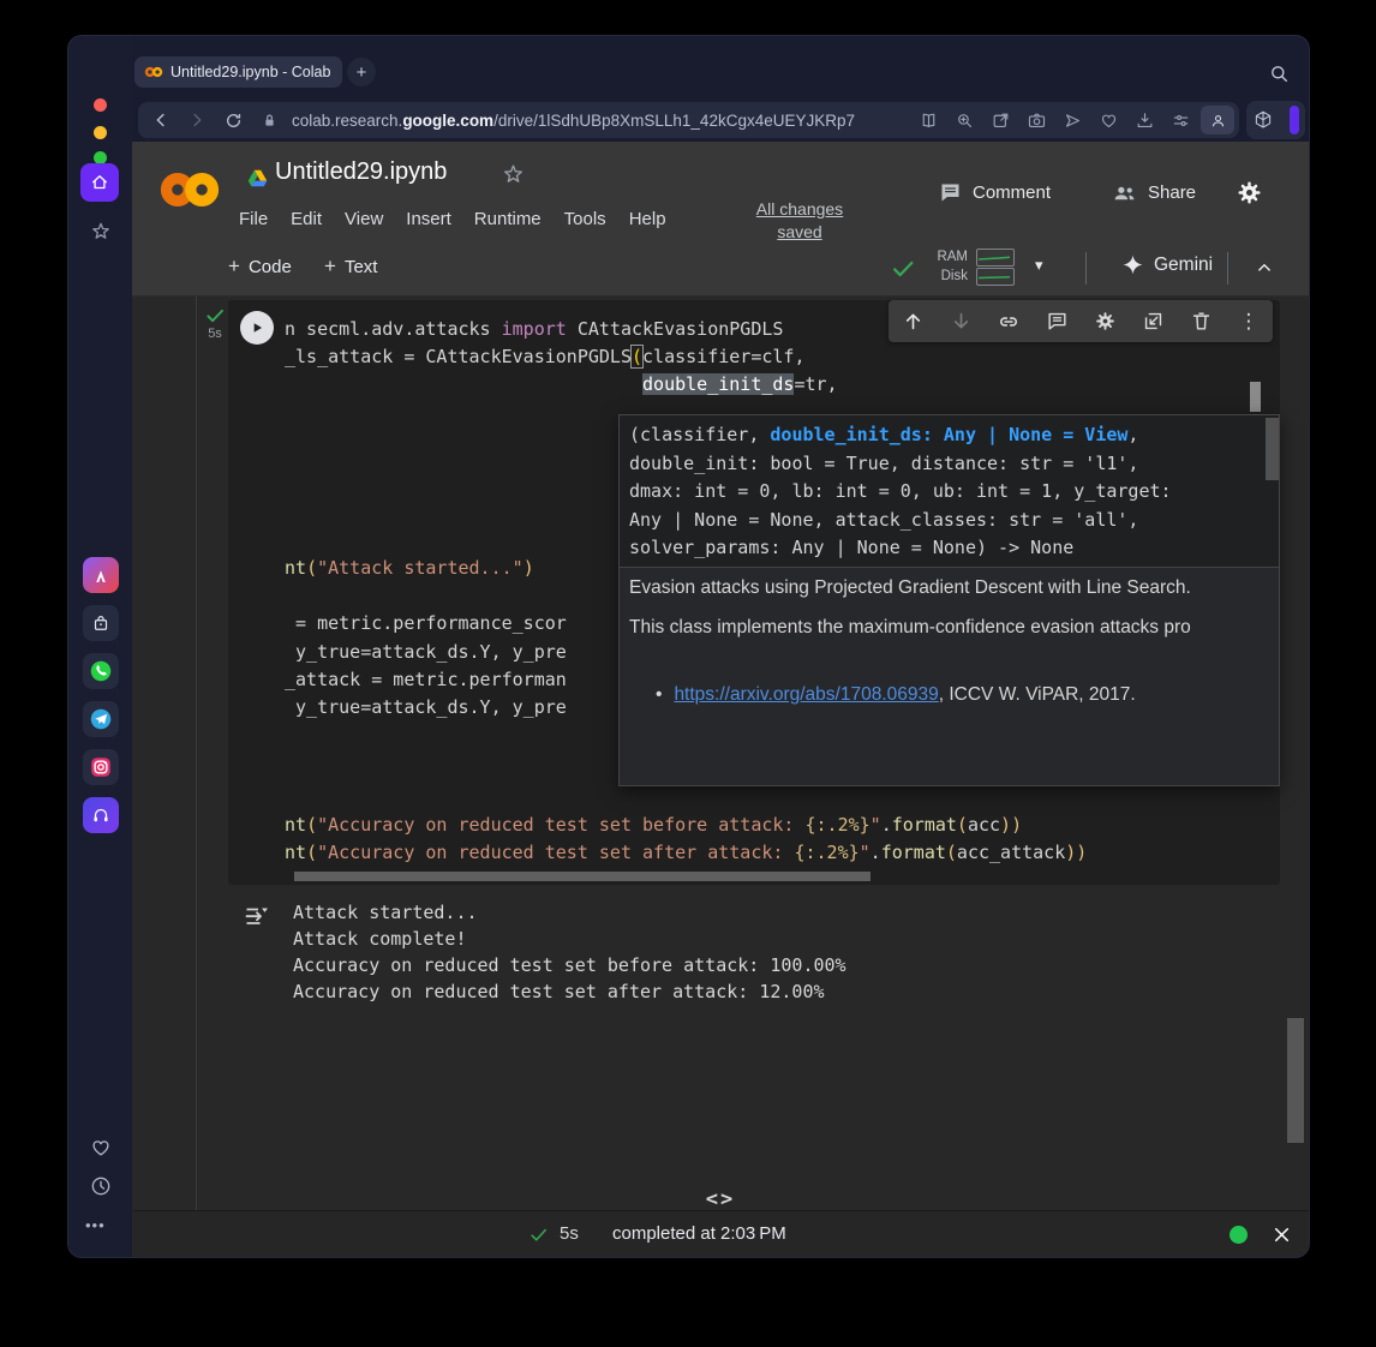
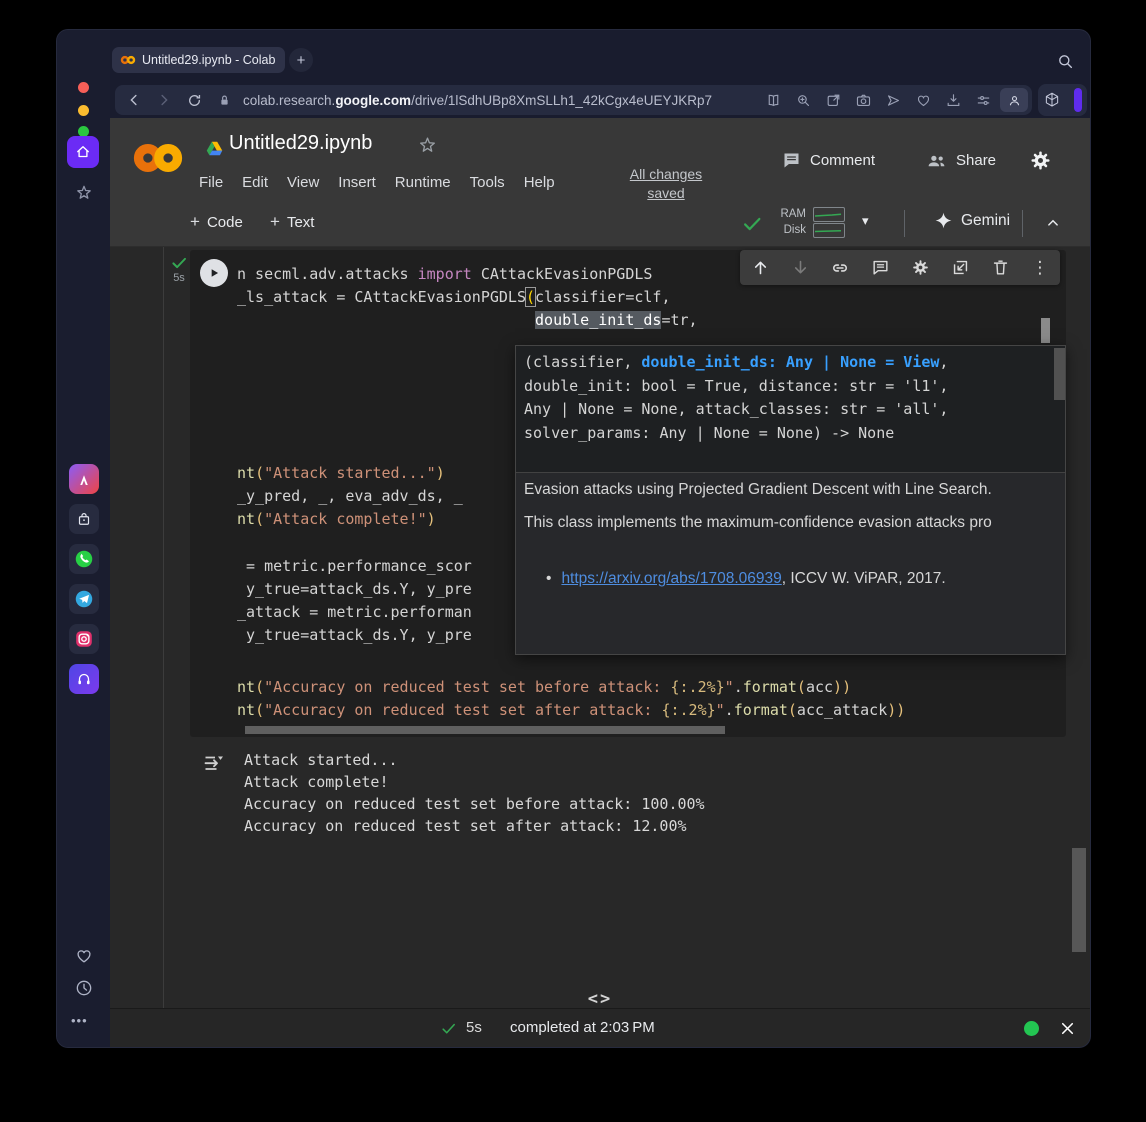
  •••
  Untitled29.ipynb - Colab
  +
  colab.research.google.com/drive/1lSdhUBp8XmSLLh1_42kCgx4eUEYJKRp7
  Untitled29.ipynb
  File
  Edit
  View
  Insert
  Runtime
  Tools
  Help
  All changes
  saved
  Comment
  Share
  +
  Code
  +
  Text
  RAM
  Disk
  ▾
  Gemini
  <>
  5s
  n secml.adv.attacks import CAttackEvasionPGDLS
  _ls_attack = CAttackEvasionPGDLS(classifier=clf,
  double_init_ds=tr,
  nt("Attack started...")
+ _y_pred, _, eva_adv_ds, _
+ nt("Attack complete!")
  = metric.performance_scor
  y_true=attack_ds.Y, y_pre
  _attack = metric.performan
  y_true=attack_ds.Y, y_pre
  nt("Accuracy on reduced test set before attack: {:.2%}".format(acc))
  nt("Accuracy on reduced test set after attack: {:.2%}".format(acc_attack))
  ⋮
  (classifier, double_init_ds: Any | None = View,
  double_init: bool = True, distance: str = 'l1',
- dmax: int = 0, lb: int = 0, ub: int = 1, y_target:
  Any | None = None, attack_classes: str = 'all',
  solver_params: Any | None = None) -> None
  Evasion attacks using Projected Gradient Descent with Line Search.
  This class implements the maximum-confidence evasion attacks pro
  • https://arxiv.org/abs/1708.06939, ICCV W. ViPAR, 2017.
  Attack started...
  Attack complete!
  Accuracy on reduced test set before attack: 100.00%
  Accuracy on reduced test set after attack: 12.00%
  5s
  completed at 2:03 PM
